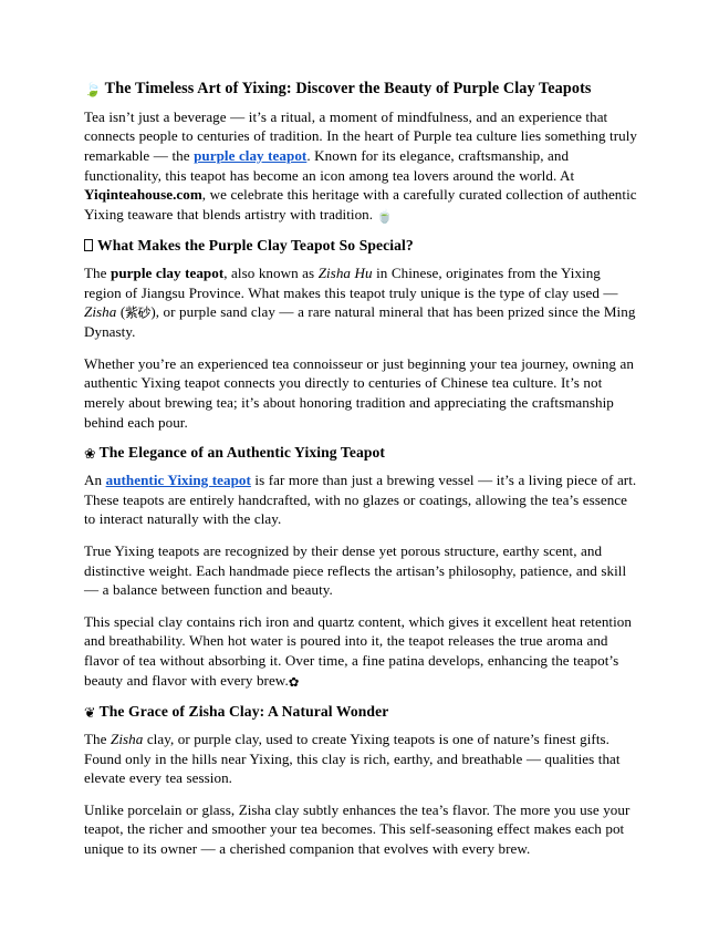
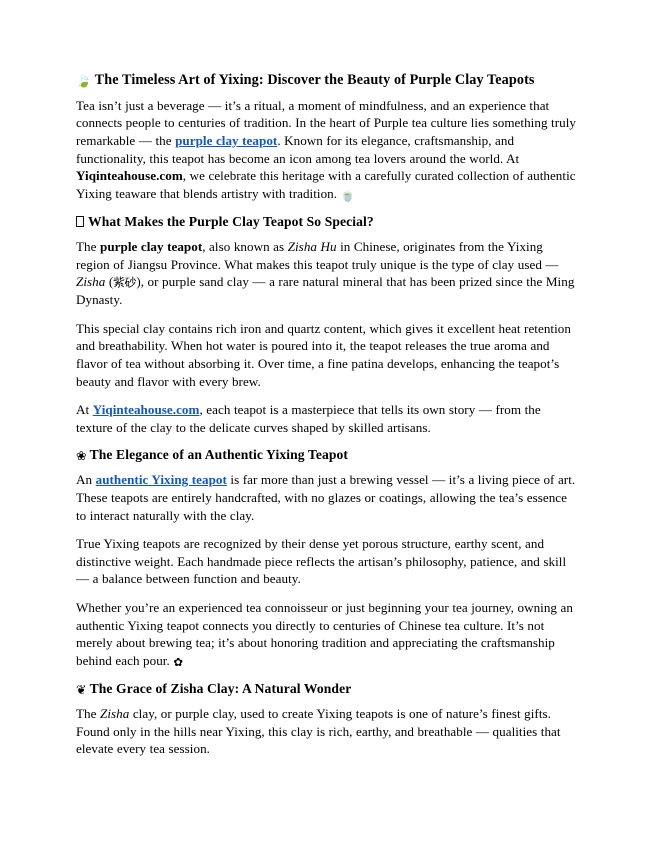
  🍃 The Timeless Art of Yixing: Discover the Beauty of Purple Clay Teapots
  Tea isn’t just a beverage — it’s a ritual, a moment of mindfulness, and an experience that connects people to centuries of tradition. In the heart of Purple tea culture lies something truly remarkable — the purple clay teapot. Known for its elegance, craftsmanship, and functionality, this teapot has become an icon among tea lovers around the world. At Yiqinteahouse.com, we celebrate this heritage with a carefully curated collection of authentic Yixing teaware that blends artistry with tradition. 🍵
  What Makes the Purple Clay Teapot So Special?
  The purple clay teapot, also known as Zisha Hu in Chinese, originates from the Yixing region of Jiangsu Province. What makes this teapot truly unique is the type of clay used — Zisha (紫砂), or purple sand clay — a rare natural mineral that has been prized since the Ming Dynasty.
- Whether you’re an experienced tea connoisseur or just beginning your tea journey, owning an authentic Yixing teapot connects you directly to centuries of Chinese tea culture. It’s not merely about brewing tea; it’s about honoring tradition and appreciating the craftsmanship behind each pour.
+ This special clay contains rich iron and quartz content, which gives it excellent heat retention and breathability. When hot water is poured into it, the teapot releases the true aroma and flavor of tea without absorbing it. Over time, a fine patina develops, enhancing the teapot’s beauty and flavor with every brew.
+ At Yiqinteahouse.com, each teapot is a masterpiece that tells its own story — from the texture of the clay to the delicate curves shaped by skilled artisans.
  ❀ The Elegance of an Authentic Yixing Teapot
  An authentic Yixing teapot is far more than just a brewing vessel — it’s a living piece of art. These teapots are entirely handcrafted, with no glazes or coatings, allowing the tea’s essence to interact naturally with the clay.
  True Yixing teapots are recognized by their dense yet porous structure, earthy scent, and distinctive weight. Each handmade piece reflects the artisan’s philosophy, patience, and skill — a balance between function and beauty.
- This special clay contains rich iron and quartz content, which gives it excellent heat retention and breathability. When hot water is poured into it, the teapot releases the true aroma and flavor of tea without absorbing it. Over time, a fine patina develops, enhancing the teapot’s beauty and flavor with every brew.✿
+ Whether you’re an experienced tea connoisseur or just beginning your tea journey, owning an authentic Yixing teapot connects you directly to centuries of Chinese tea culture. It’s not merely about brewing tea; it’s about honoring tradition and appreciating the craftsmanship behind each pour. ✿
  ❦ The Grace of Zisha Clay: A Natural Wonder
  The Zisha clay, or purple clay, used to create Yixing teapots is one of nature’s finest gifts. Found only in the hills near Yixing, this clay is rich, earthy, and breathable — qualities that elevate every tea session.
- Unlike porcelain or glass, Zisha clay subtly enhances the tea’s flavor. The more you use your teapot, the richer and smoother your tea becomes. This self-seasoning effect makes each pot unique to its owner — a cherished companion that evolves with every brew.
